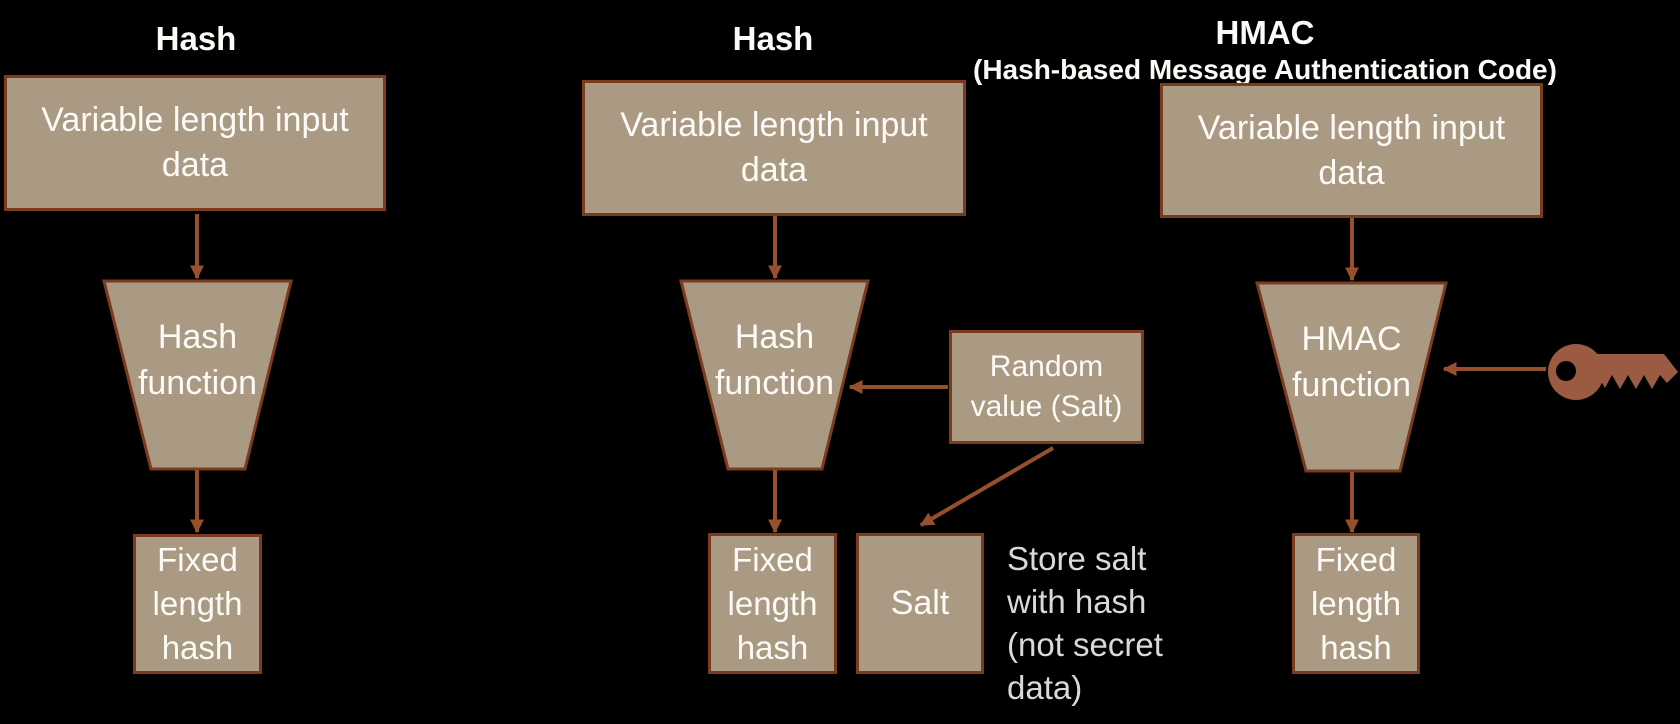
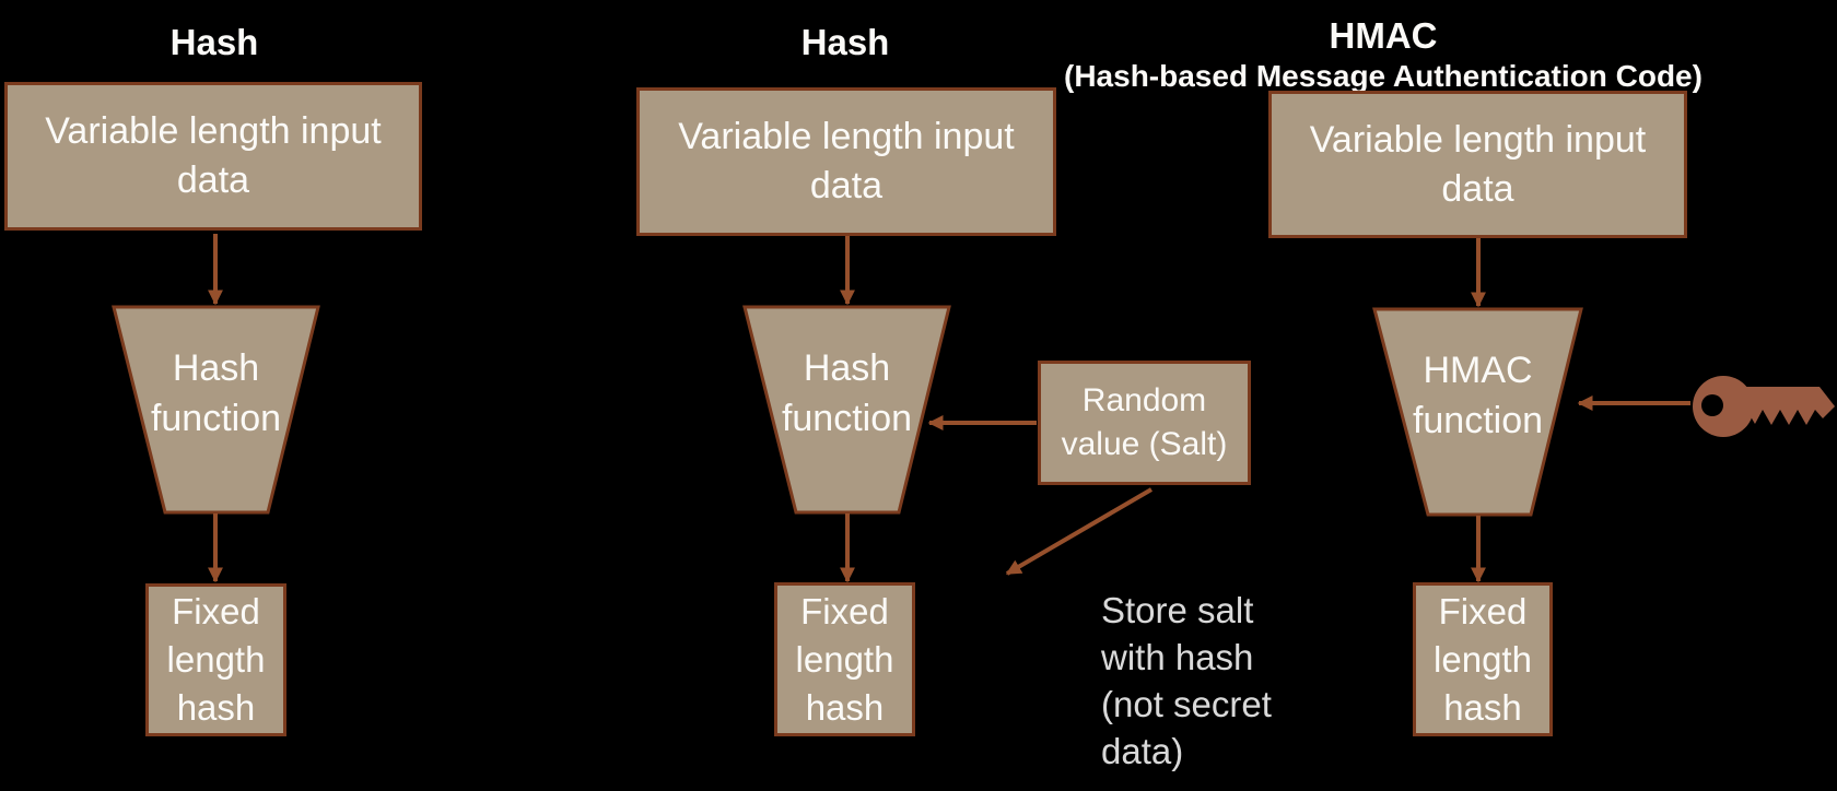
  Hash
  Variable length input
  data
  Hash
  function
  Fixed
  length
  hash
  Hash
  Variable length input
  data
  Hash
  function
  Random
  value (Salt)
  Fixed
  length
  hash
- Salt
  Store salt
  with hash
  (not secret
  data)
  HMAC
  (Hash-based Message Authentication Code)
  Variable length input
  data
  HMAC
  function
  Fixed
  length
  hash
